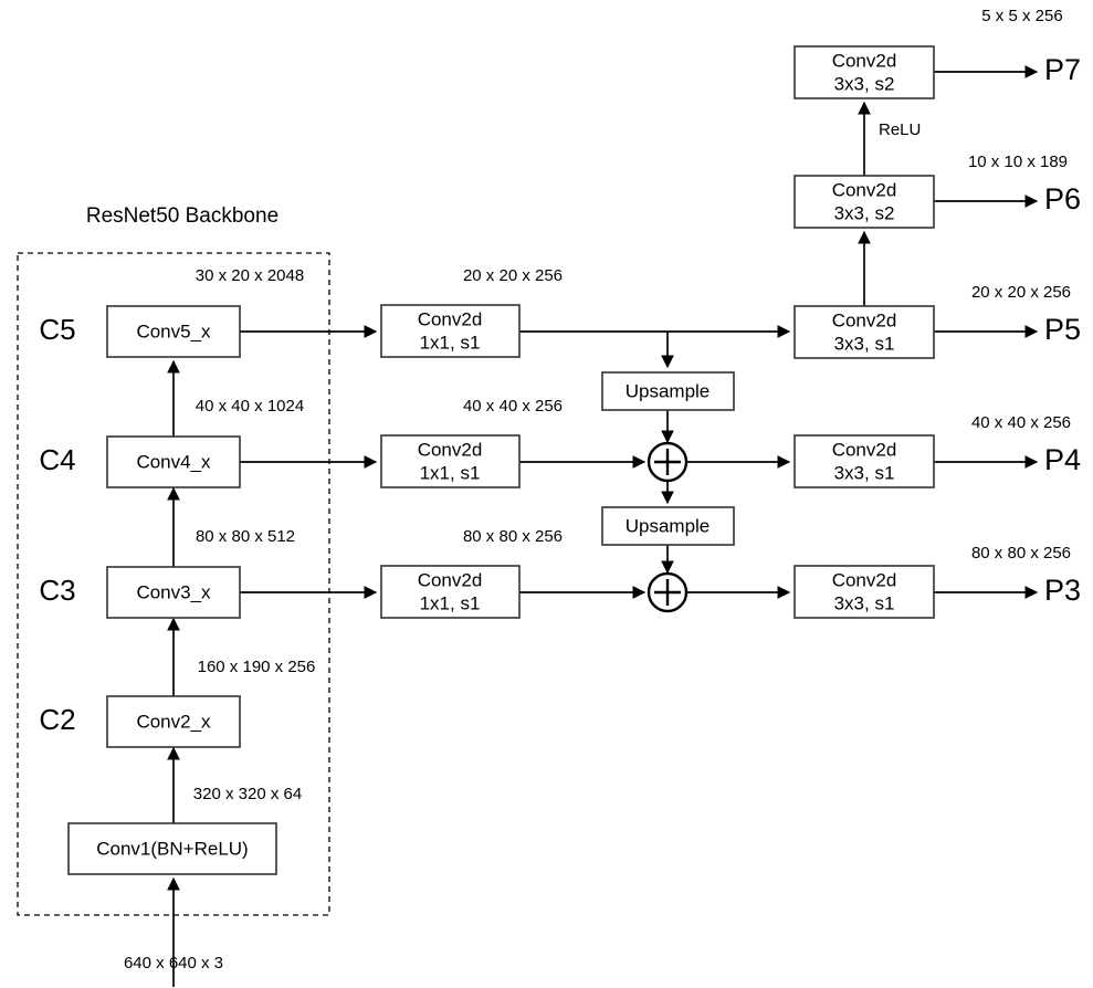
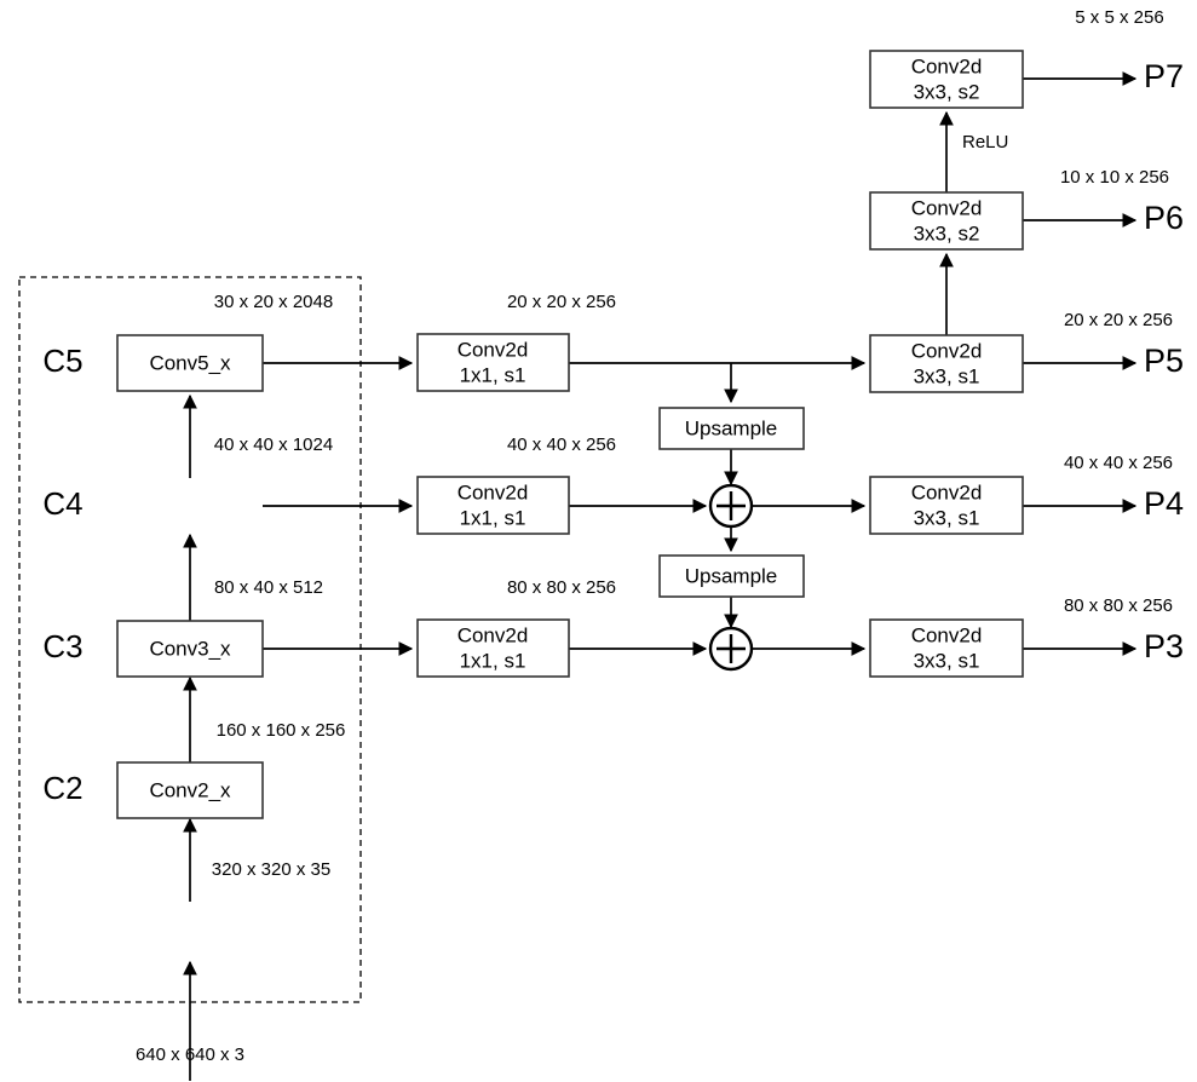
- ResNet50 Backbone
  Conv5_x
  C5
  30 x 20 x 2048
- Conv4_x
  C4
  40 x 40 x 1024
  Conv3_x
  C3
- 80 x 80 x 512
+ 80 x 40 x 512
  Conv2_x
  C2
- 160 x 190 x 256
+ 160 x 160 x 256
- Conv1(BN+ReLU)
- 320 x 320 x 64
+ 320 x 320 x 35
  640 x 640 x 3
  Conv2d
  1x1, s1
  20 x 20 x 256
  Conv2d
  1x1, s1
  40 x 40 x 256
  Conv2d
  1x1, s1
  80 x 80 x 256
  Upsample
  Upsample
  Conv2d
  3x3, s2
  5 x 5 x 256
  P7
  ReLU
  Conv2d
  3x3, s2
- 10 x 10 x 189
+ 10 x 10 x 256
  P6
  Conv2d
  3x3, s1
  20 x 20 x 256
  P5
  Conv2d
  3x3, s1
  40 x 40 x 256
  P4
  Conv2d
  3x3, s1
  80 x 80 x 256
  P3
